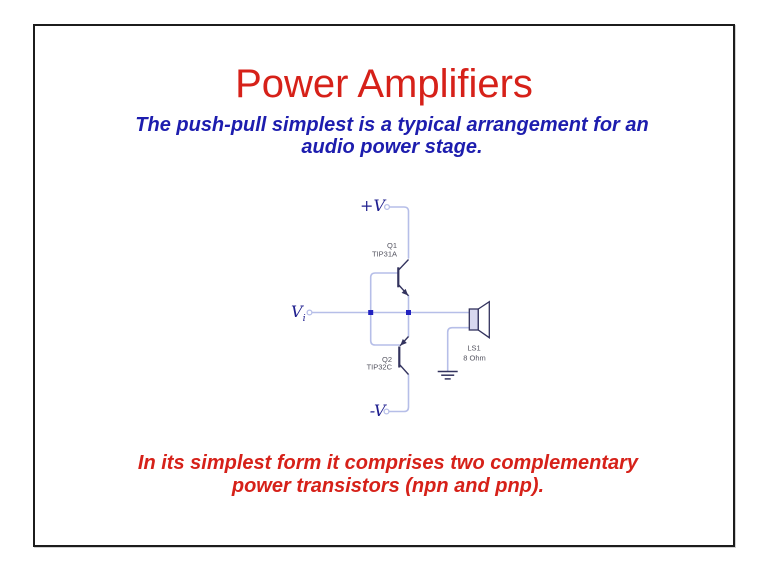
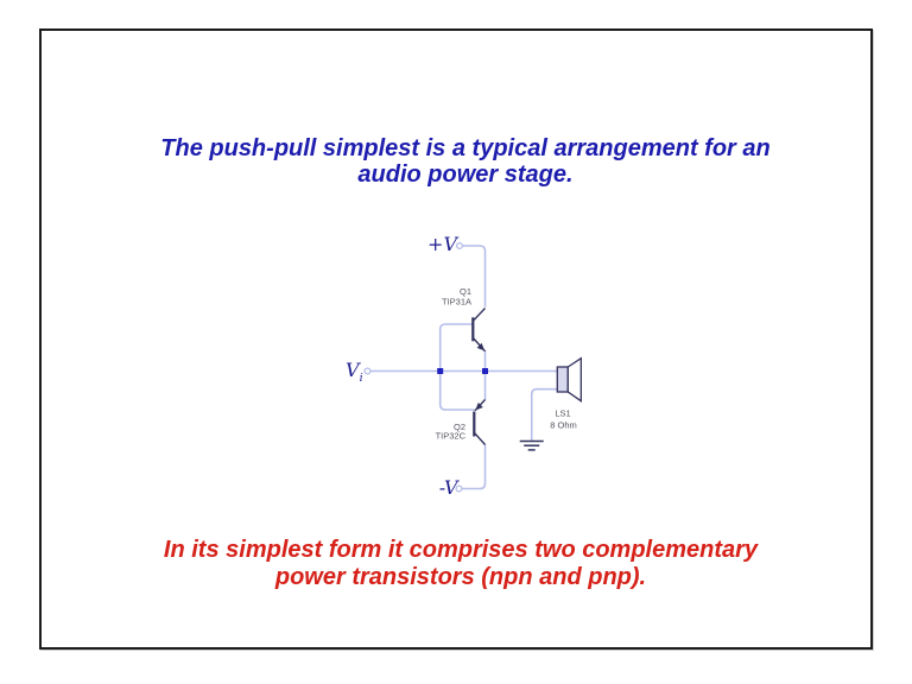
- Power Amplifiers
  The push-pull simplest is a typical arrangement for an
  audio power stage.
  +V
  -V
  Vi
  Q1
  TIP31A
  Q2
  TIP32C
  LS1
  8 Ohm
  In its simplest form it comprises two complementary
  power transistors (npn and pnp).
